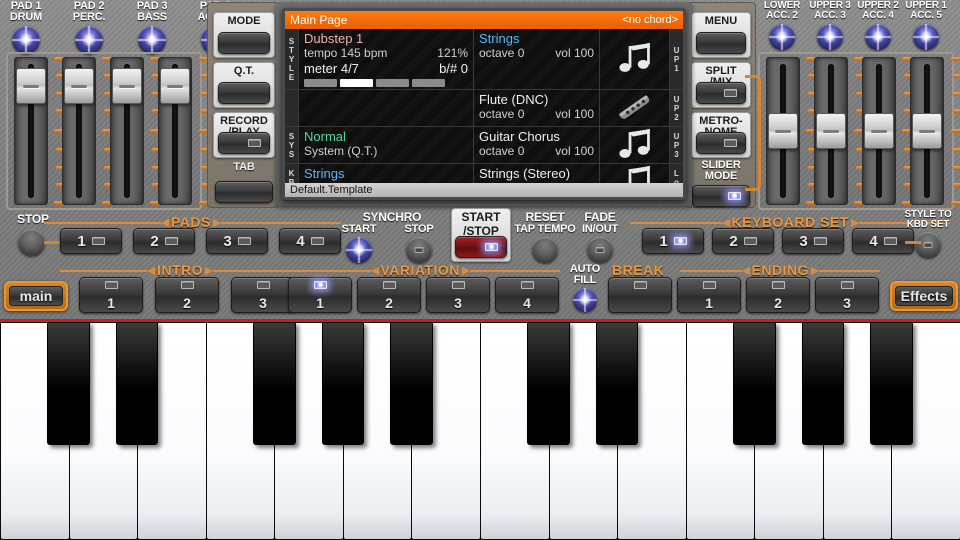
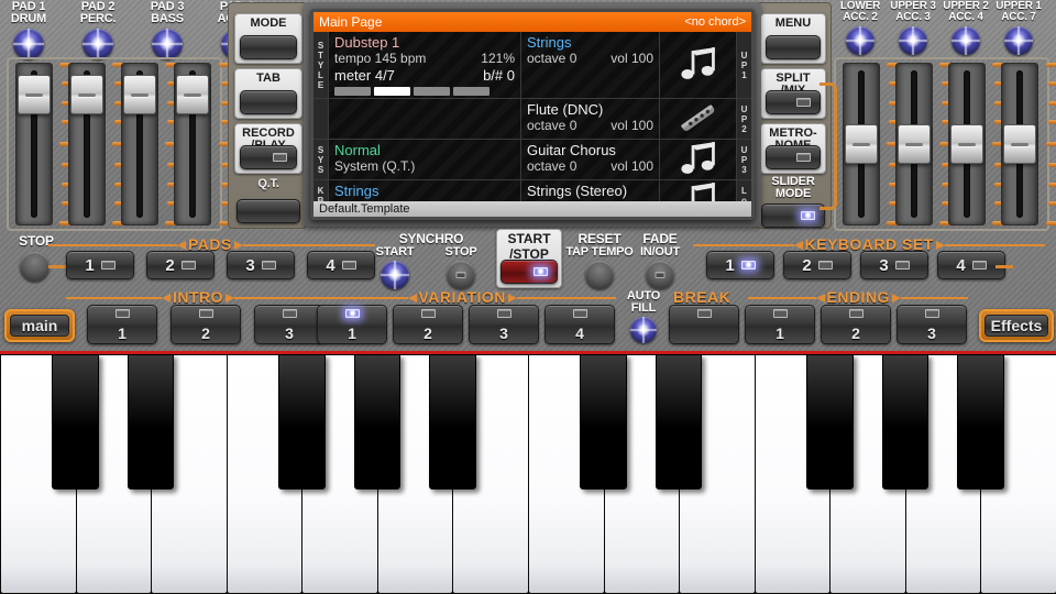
  PAD 1
  DRUM
  PAD 2
  PERC.
  PAD 3
  BASS
  LOWER
  ACC. 2
  UPPER 3
  ACC. 3
  UPPER 2
  ACC. 4
  UPPER 1
- ACC. 5
+ ACC. 7
  MODE
- Q.T.
+ TAB
  RECORD
- TAB
+ Q.T.
  MENU
  SPLIT
  METRO-
  SLIDER
  MODE
  Main Page
  <no chord>
  S
  T
  Y
  L
  E
  Dubstep 1
  tempo 145 bpm
  121%
  meter 4/7
  b/# 0
  Strings
  octave 0
  vol 100
  U
  P
  1
  Flute (DNC)
  octave 0
  vol 100
  U
  P
  2
  S
  Y
  S
  Normal
  System (Q.T.)
  Guitar Chorus
  octave 0
  vol 100
  U
  P
  3
  K
  B
  Strings
  Strings (Stereo)
  L
  o
  Default.Template
  PADS
  KEYBOARD SET
  INTRO
  VARIATION
  ENDING
  BREAK
  STOP
  1
  2
  3
  4
  1
  2
  3
  4
- STYLE TO
- KBD SET
  SYNCHRO
  START
  STOP
  START
  /STOP
  RESET
  TAP TEMPO
  FADE
  IN/OUT
  1
  2
  3
  1
  2
  3
  4
  1
  2
  3
  AUTO
  FILL
  main
  Effects
